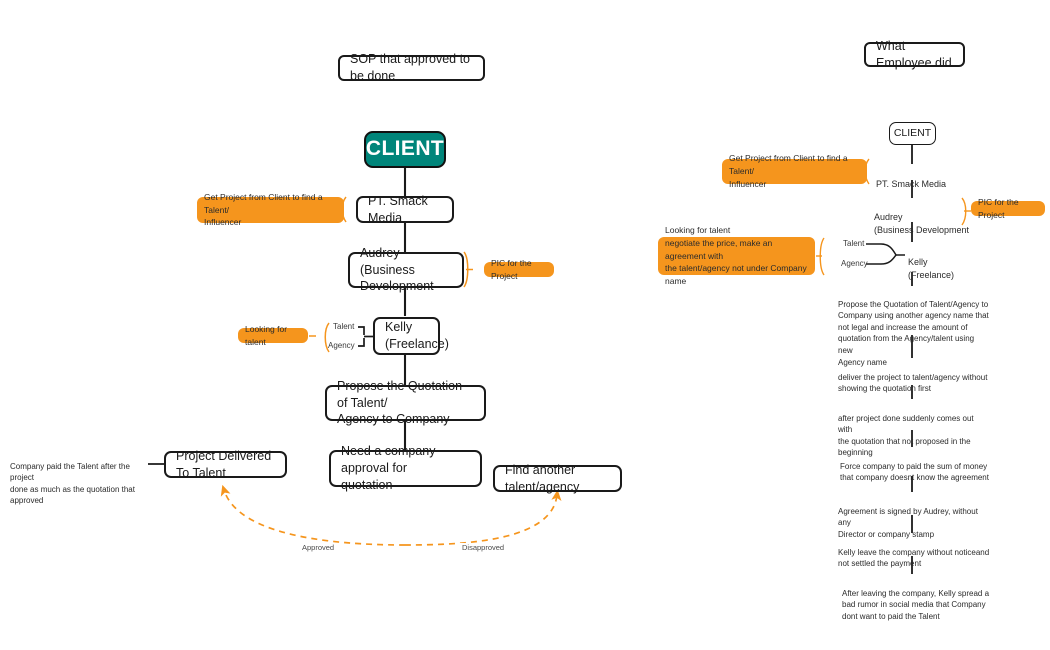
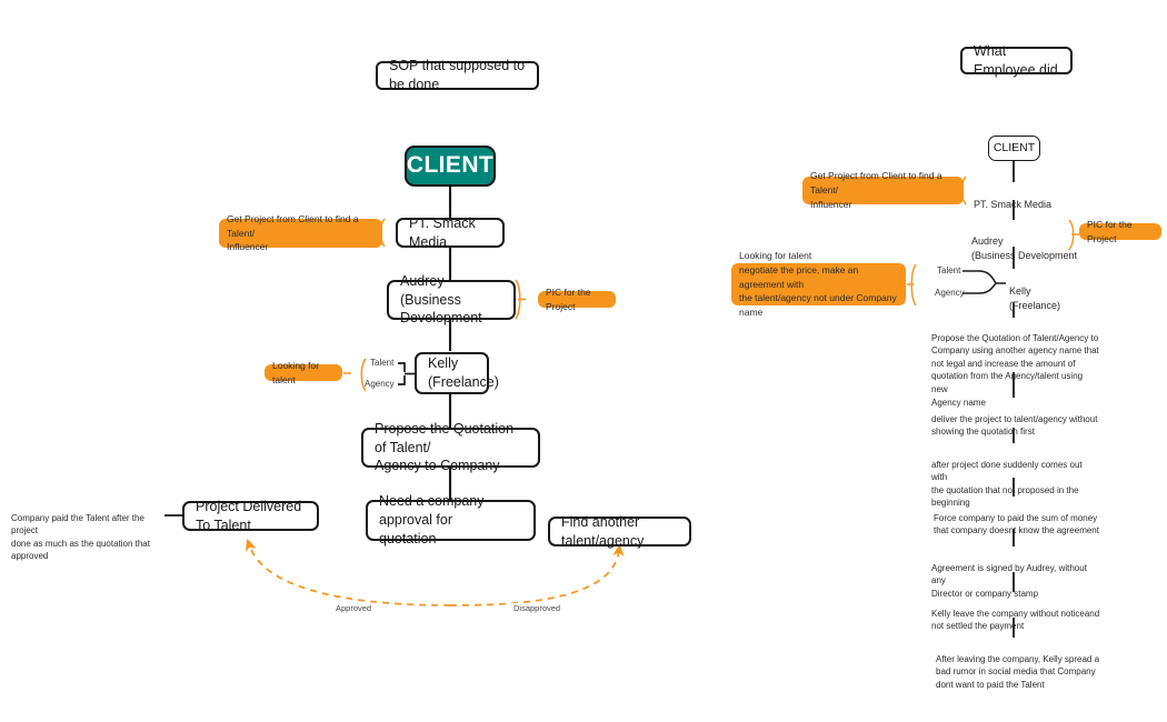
- SOP that approved to be done
+ SOP that supposed to be done
  CLIENT
  PT. Smack Media
  Audrey
  (Business Development
  Kelly
  (Freelance)
  Talent
  Agency
  Propose the Quotation of Talent/
  Agency to Company
  Need a company approval for
  quotation
  Find another talent/agency
  Project Delivered To Talent
  Company paid the Talent after the project
  done as much as the quotation that
  approved
  Approved
  Disapproved
  Get Project from Client to find a Talent/
  Influencer
  PIC for the Project
  Looking for talent
  What Employee did
  CLIENT
  PT. Smack Media
  Audrey
  (Business Development
  Talent
  Agency
  Kelly
  (Freelance)
  Propose the Quotation of Talent/Agency to
  Company using another agency name that
  not legal and increase the amount of
  quotation from the Agency/talent using new
  Agency name
  deliver the project to talent/agency without
  showing the quotation first
  after project done suddenly comes out with
  the quotation that not proposed in the
  beginning
  Force company to paid the sum of money
  that company doesnt know the agreement
  Agreement is signed by Audrey, without any
  Director or company stamp
  Kelly leave the company without noticeand
  not settled the payment
  After leaving the company, Kelly spread a
  bad rumor in social media that Company
  dont want to paid the Talent
  Get Project from Client to find a Talent/
  Influencer
  PIC for the Project
  Looking for talent
  negotiate the price, make an agreement with
  the talent/agency not under Company name
